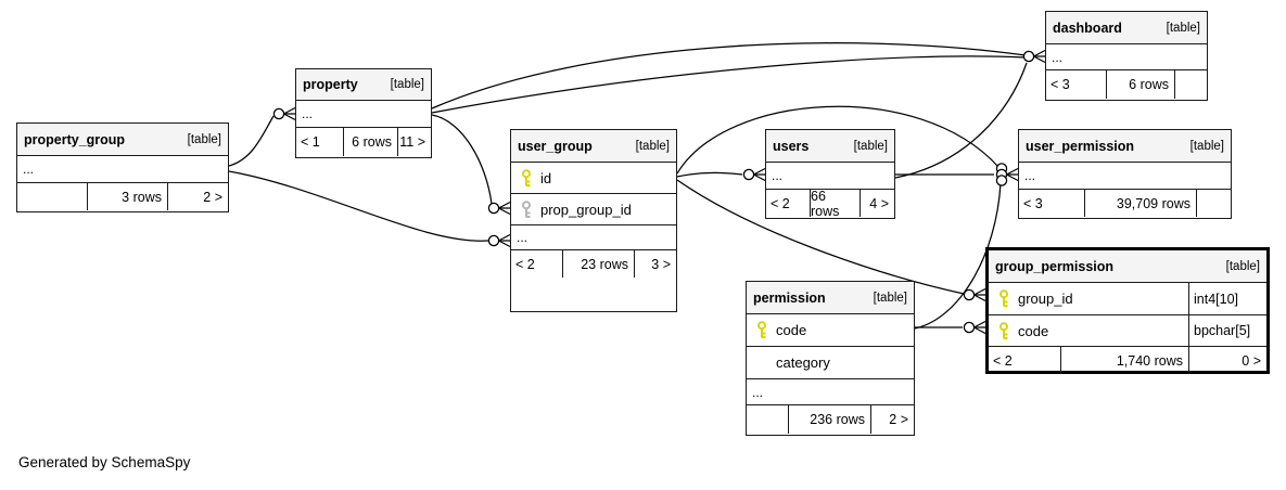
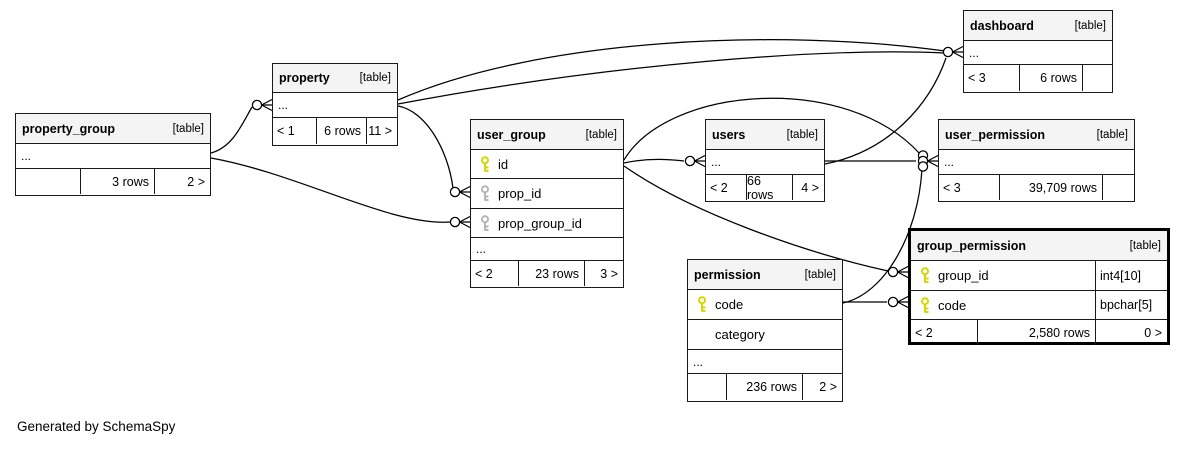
  property_group
  [table]
  ...
  3 rows
  2 >
  property
  [table]
  ...
  < 1
  6 rows
  11 >
  user_group
  [table]
  id
+ prop_id
  prop_group_id
  ...
  < 2
  23 rows
  3 >
  users
  [table]
  ...
  < 2
  66 rows
  4 >
  dashboard
  [table]
  ...
  < 3
  6 rows
  user_permission
  [table]
  ...
  < 3
  39,709 rows
  permission
  [table]
  code
  category
  ...
  236 rows
  2 >
  group_permission
  [table]
  group_id
  int4[10]
  code
  bpchar[5]
  < 2
- 1,740 rows
+ 2,580 rows
  0 >
  Generated by SchemaSpy
